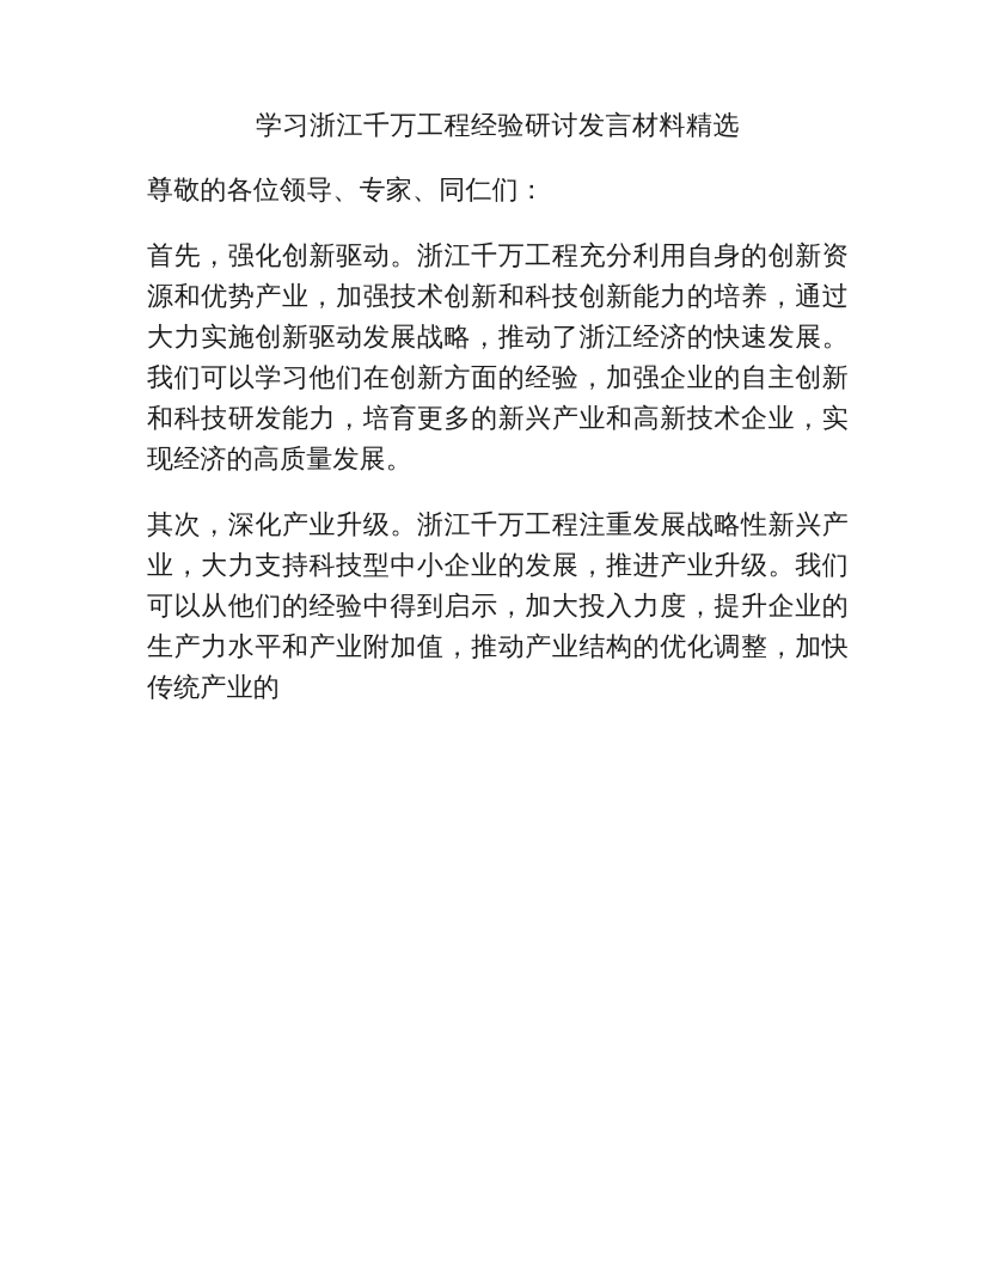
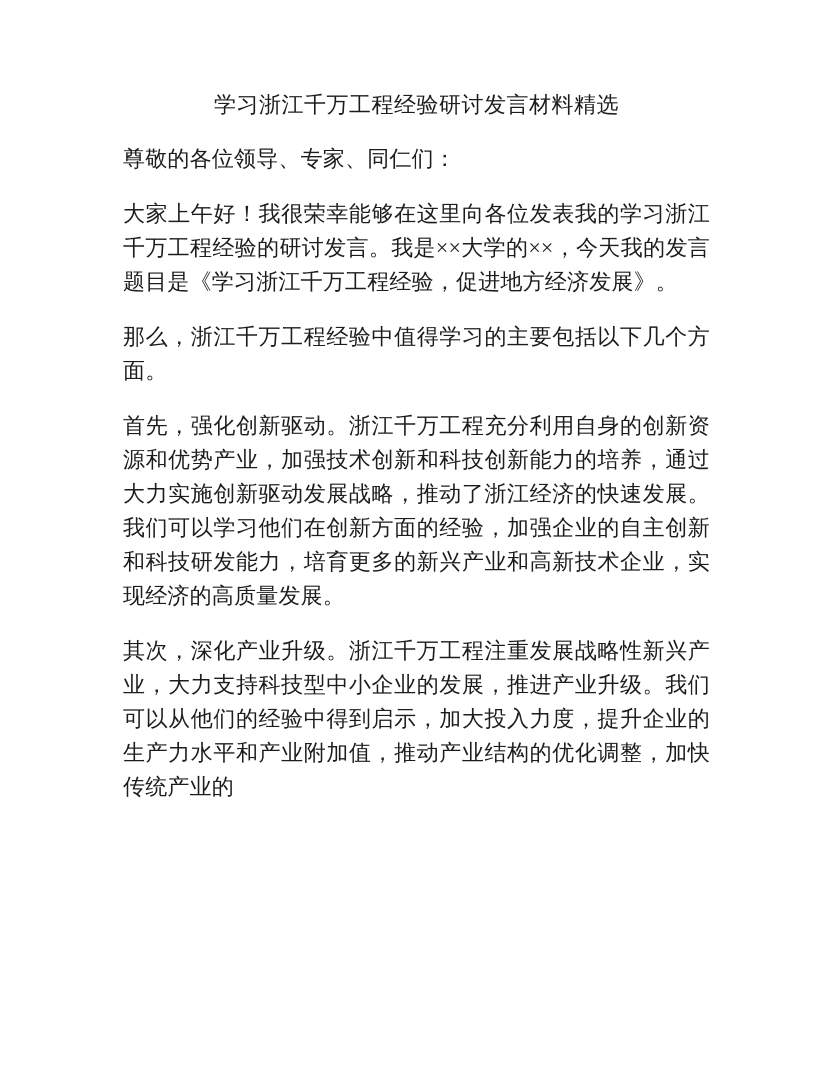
  学习浙江千万工程经验研讨发言材料精选
  尊敬的各位领导、专家、同仁们：
+ 大家上午好！我很荣幸能够在这里向各位发表我的学习浙江千万工程经验的研讨发言。我是××大学的××，今天我的发言题目是《学习浙江千万工程经验，促进地方经济发展》。
+ 那么，浙江千万工程经验中值得学习的主要包括以下几个方面。
  首先，强化创新驱动。浙江千万工程充分利用自身的创新资源和优势产业，加强技术创新和科技创新能力的培养，通过大力实施创新驱动发展战略，推动了浙江经济的快速发展。我们可以学习他们在创新方面的经验，加强企业的自主创新和科技研发能力，培育更多的新兴产业和高新技术企业，实现经济的高质量发展。
  其次，深化产业升级。浙江千万工程注重发展战略性新兴产业，大力支持科技型中小企业的发展，推进产业升级。我们可以从他们的经验中得到启示，加大投入力度，提升企业的生产力水平和产业附加值，推动产业结构的优化调整，加快传统产业的
